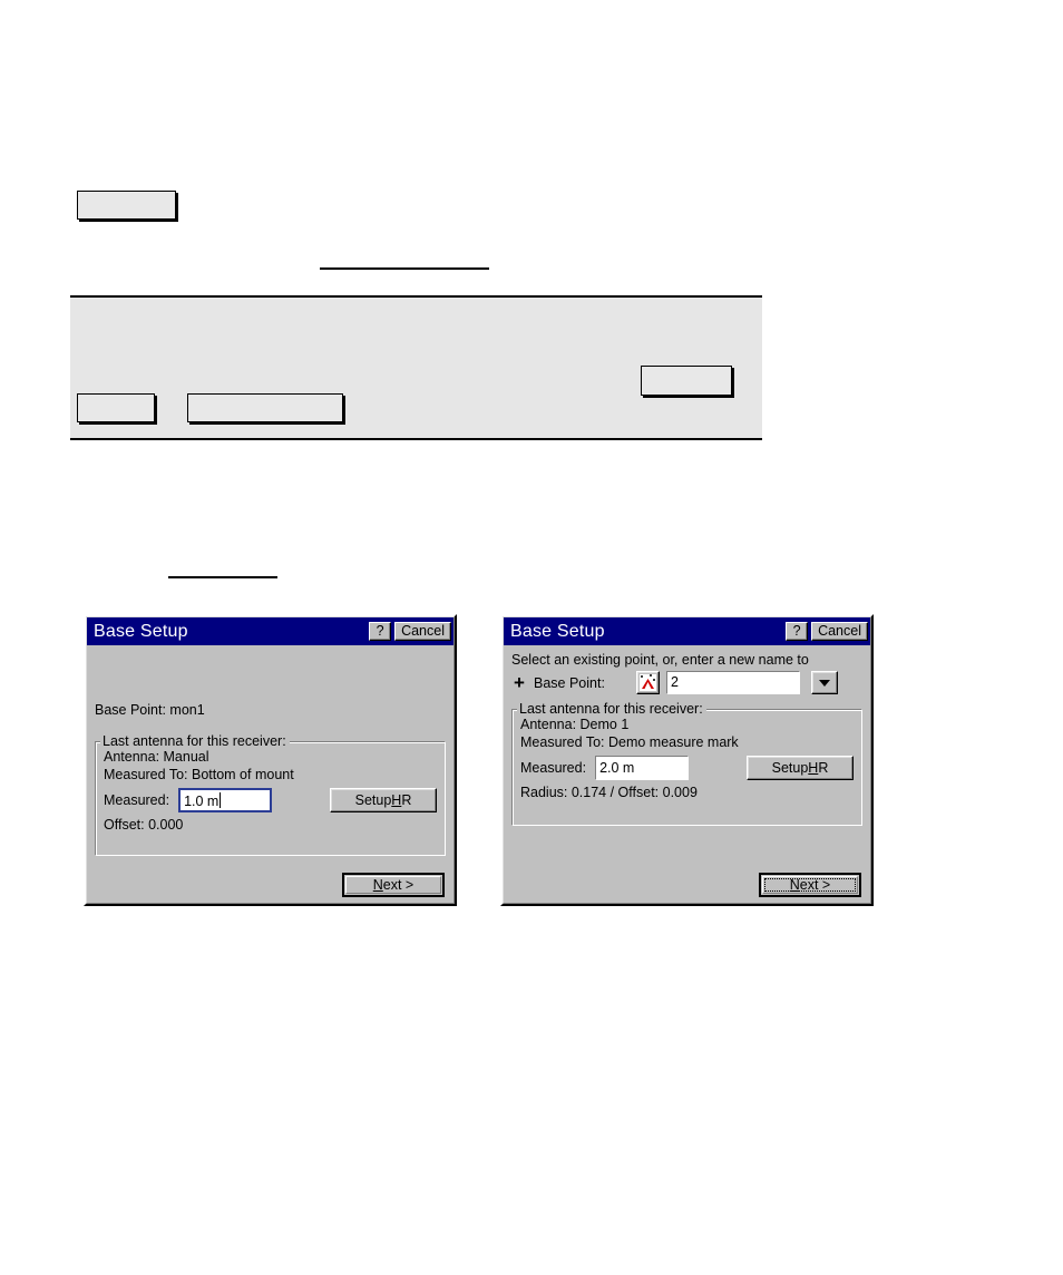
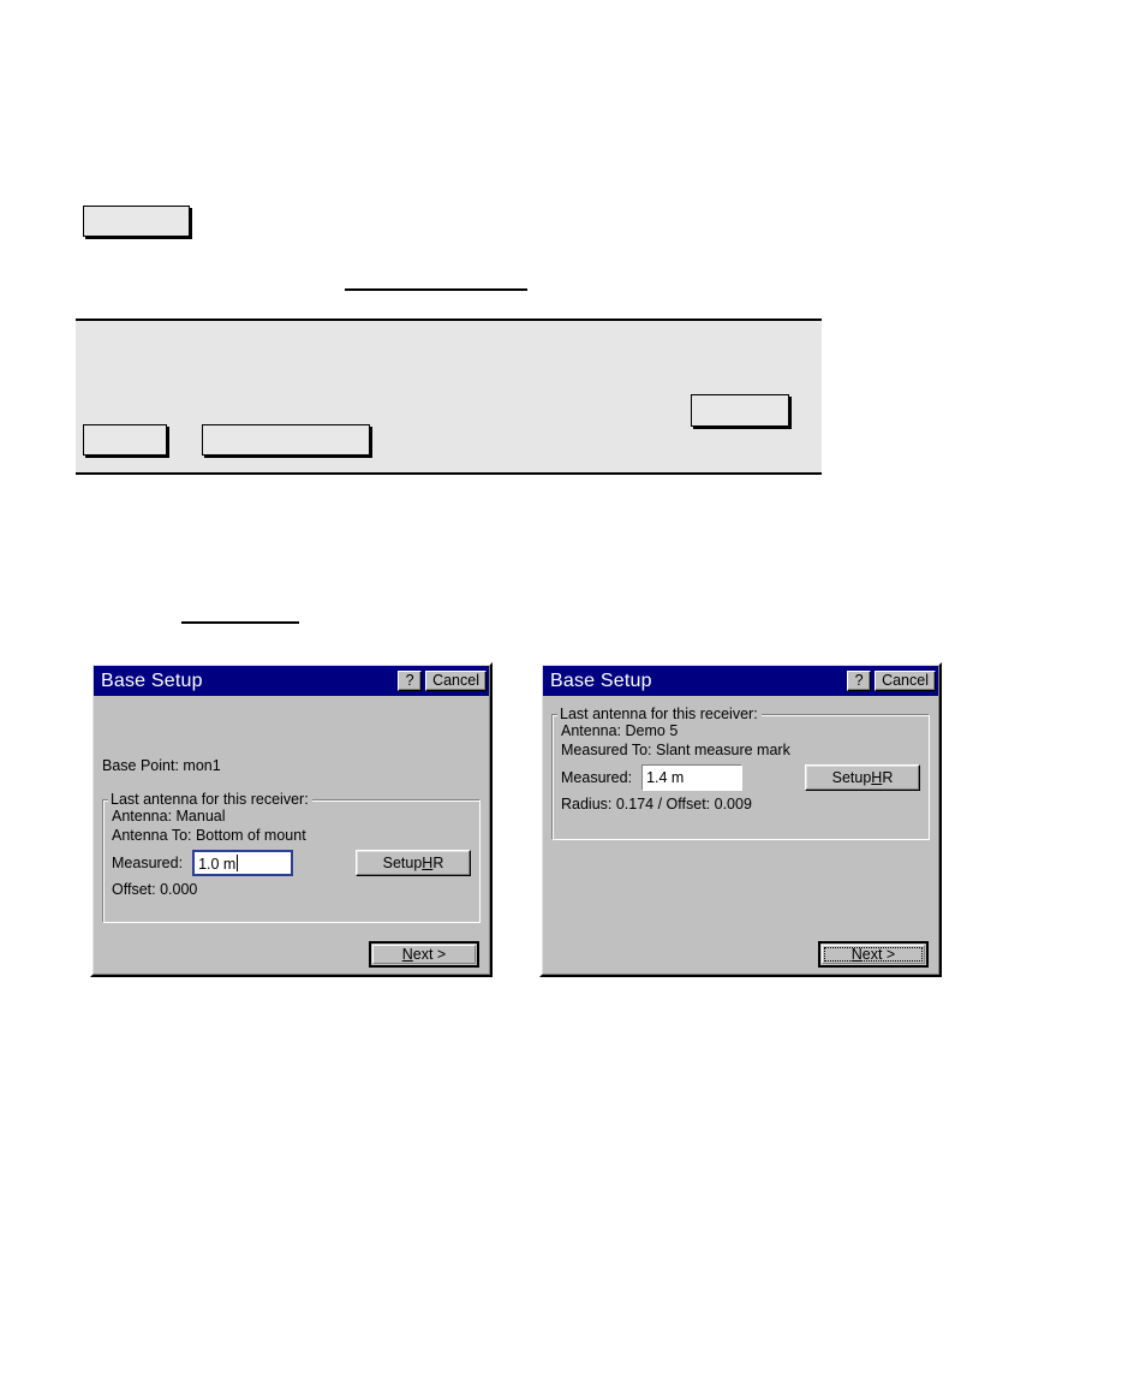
  Base Setup
  ?
  Cancel
  Base Point: mon1
  Last antenna for this receiver:
  Antenna: Manual
- Measured To: Bottom of mount
+ Antenna To: Bottom of mount
  Measured:
  1.0 m
  Setup
  H
  R
  Offset: 0.000
  Next >
  Base Setup
  ?
  Cancel
- Select an existing point, or, enter a new name to
- +
- Base Point:
- 2
  Last antenna for this receiver:
- Antenna: Demo 1
+ Antenna: Demo 5
- Measured To: Demo measure mark
+ Measured To: Slant measure mark
  Measured:
- 2.0 m
+ 1.4 m
  Setup
  H
  R
  Radius: 0.174 / Offset: 0.009
  Next >
